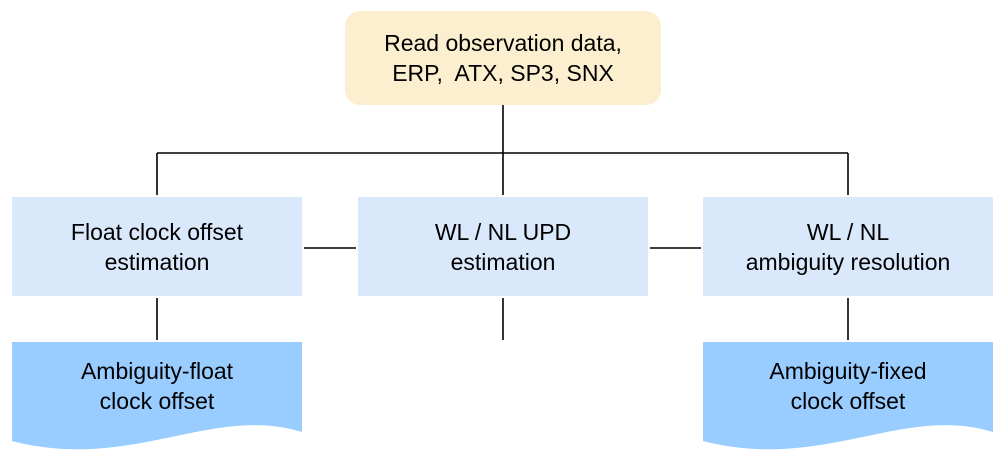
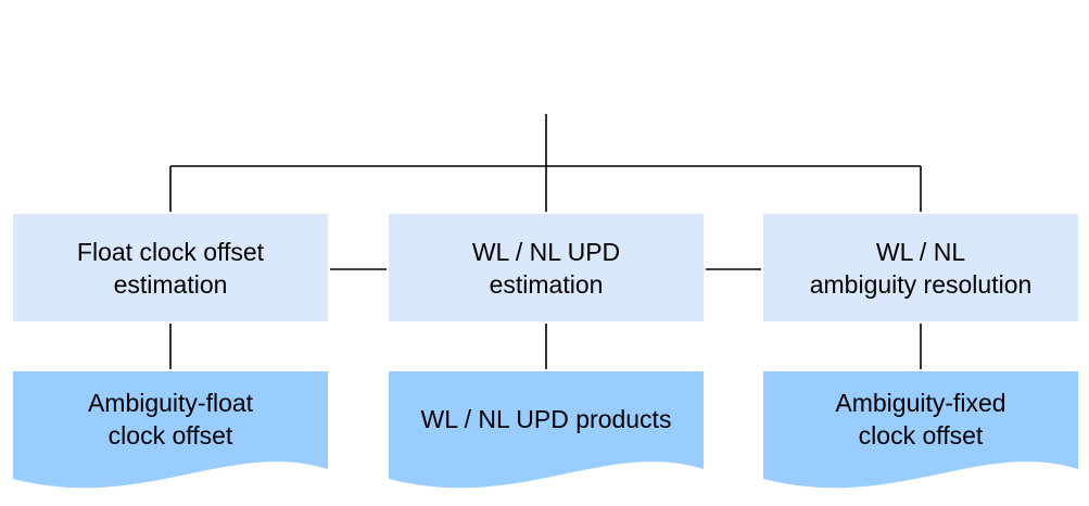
- Read observation data,
- ERP, ATX, SP3, SNX
  Float clock offset
  estimation
  WL / NL UPD
  estimation
  WL / NL
  ambiguity resolution
  Ambiguity-float
  clock offset
+ WL / NL UPD products
  Ambiguity-fixed
  clock offset
